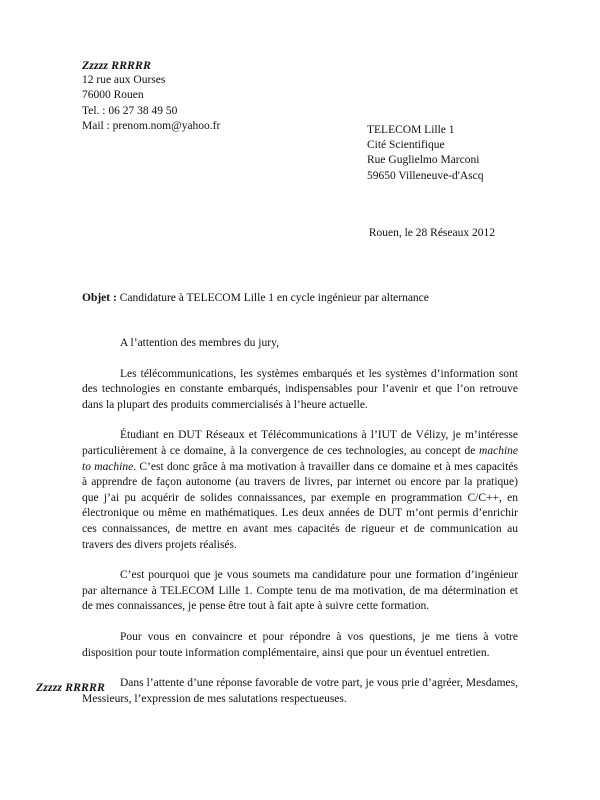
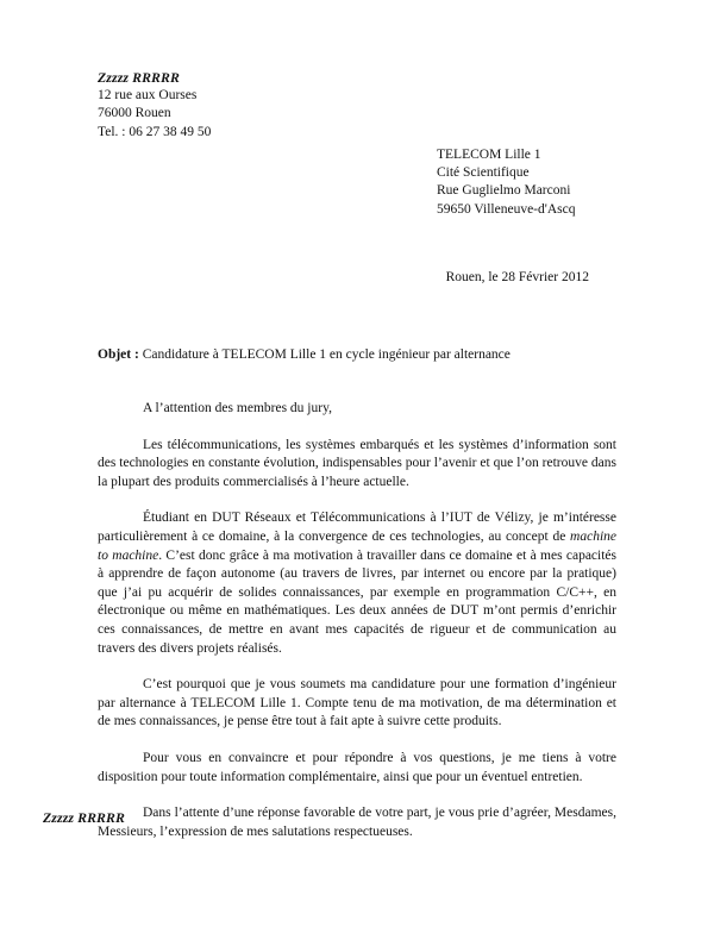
  Zzzzz RRRRR
  12 rue aux Ourses
  76000 Rouen
  Tel. : 06 27 38 49 50
- Mail : prenom.nom@yahoo.fr
  TELECOM Lille 1
  Cité Scientifique
  Rue Guglielmo Marconi
  59650 Villeneuve-d'Ascq
- Rouen, le 28 Réseaux 2012
+ Rouen, le 28 Février 2012
  Objet : Candidature à TELECOM Lille 1 en cycle ingénieur par alternance
  A l’attention des membres du jury,
- Les télécommunications, les systèmes embarqués et les systèmes d’information sont des technologies en constante embarqués, indispensables pour l’avenir et que l’on retrouve dans la plupart des produits commercialisés à l’heure actuelle.
+ Les télécommunications, les systèmes embarqués et les systèmes d’information sont des technologies en constante évolution, indispensables pour l’avenir et que l’on retrouve dans la plupart des produits commercialisés à l’heure actuelle.
  Étudiant en DUT Réseaux et Télécommunications à l’IUT de Vélizy, je m’intéresse particulièrement à ce domaine, à la convergence de ces technologies, au concept de machine to machine. C’est donc grâce à ma motivation à travailler dans ce domaine et à mes capacités à apprendre de façon autonome (au travers de livres, par internet ou encore par la pratique) que j’ai pu acquérir de solides connaissances, par exemple en programmation C/C++, en électronique ou même en mathématiques. Les deux années de DUT m’ont permis d’enrichir ces connaissances, de mettre en avant mes capacités de rigueur et de communication au travers des divers projets réalisés.
- C’est pourquoi que je vous soumets ma candidature pour une formation d’ingénieur par alternance à TELECOM Lille 1. Compte tenu de ma motivation, de ma détermination et de mes connaissances, je pense être tout à fait apte à suivre cette formation.
+ C’est pourquoi que je vous soumets ma candidature pour une formation d’ingénieur par alternance à TELECOM Lille 1. Compte tenu de ma motivation, de ma détermination et de mes connaissances, je pense être tout à fait apte à suivre cette produits.
  Pour vous en convaincre et pour répondre à vos questions, je me tiens à votre disposition pour toute information complémentaire, ainsi que pour un éventuel entretien.
  Dans l’attente d’une réponse favorable de votre part, je vous prie d’agréer, Mesdames, Messieurs, l’expression de mes salutations respectueuses.
  Zzzzz RRRRR
